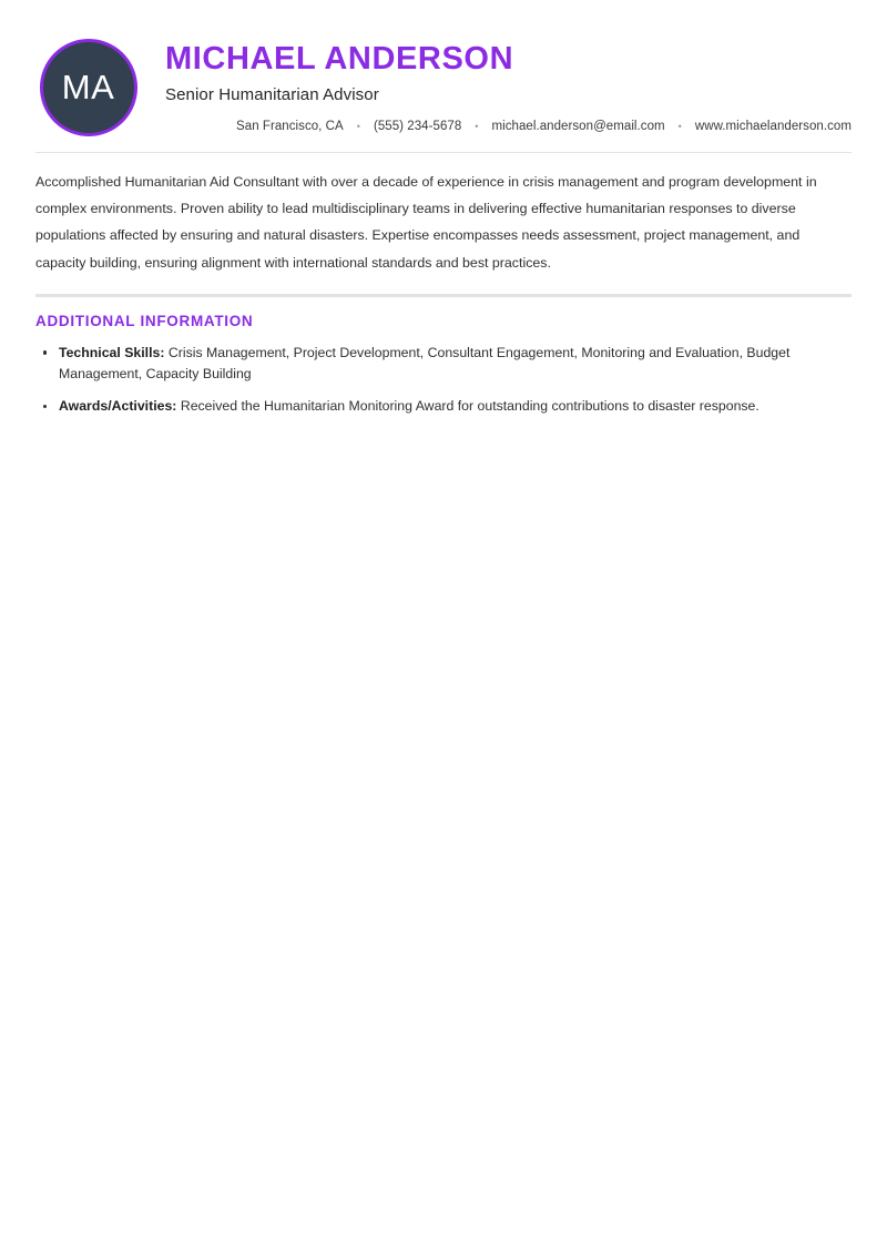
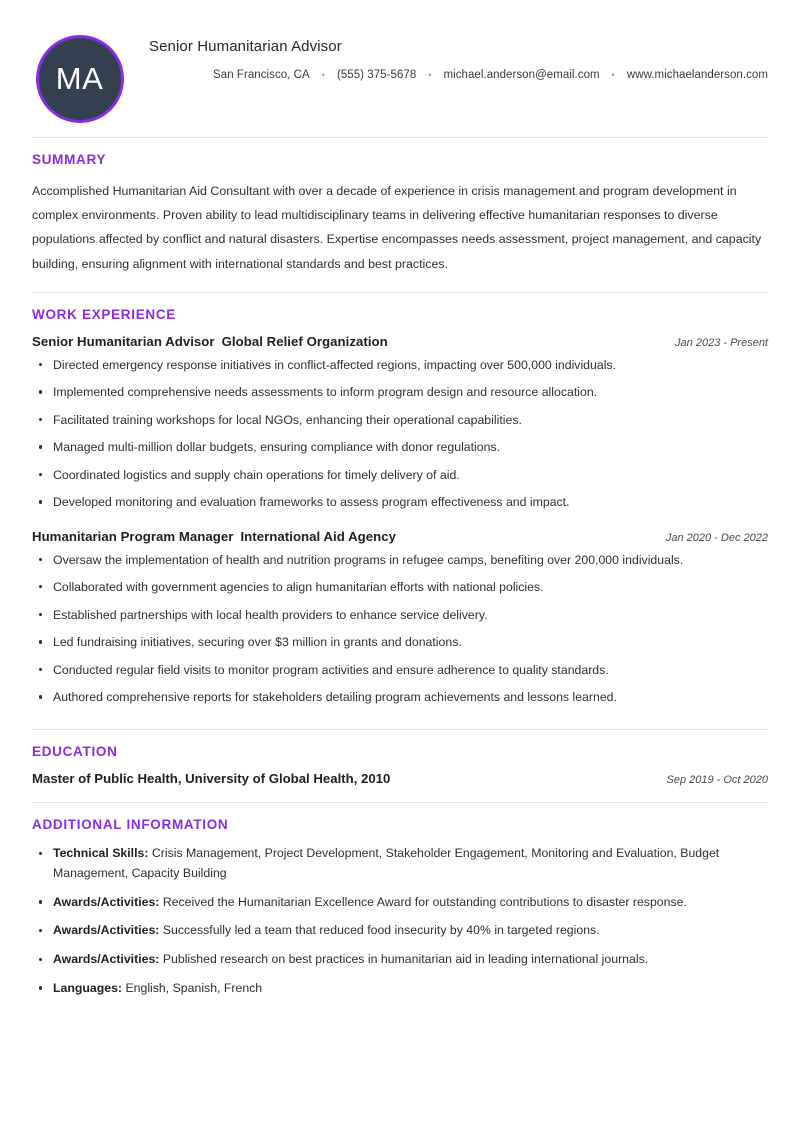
  MA
- MICHAEL ANDERSON
  Senior Humanitarian Advisor
  San Francisco, CA
  •
- (555) 234-5678
+ (555) 375-5678
  •
  michael.anderson@email.com
  •
  www.michaelanderson.com
+ SUMMARY
- Accomplished Humanitarian Aid Consultant with over a decade of experience in crisis management and program development in complex environments. Proven ability to lead multidisciplinary teams in delivering effective humanitarian responses to diverse populations affected by ensuring and natural disasters. Expertise encompasses needs assessment, project management, and capacity building, ensuring alignment with international standards and best practices.
+ Accomplished Humanitarian Aid Consultant with over a decade of experience in crisis management and program development in complex environments. Proven ability to lead multidisciplinary teams in delivering effective humanitarian responses to diverse populations affected by conflict and natural disasters. Expertise encompasses needs assessment, project management, and capacity building, ensuring alignment with international standards and best practices.
+ WORK EXPERIENCE
+ Senior Humanitarian Advisor Global Relief Organization
+ Jan 2023 - Present
+ Directed emergency response initiatives in conflict-affected regions, impacting over 500,000 individuals.
+ Implemented comprehensive needs assessments to inform program design and resource allocation.
+ Facilitated training workshops for local NGOs, enhancing their operational capabilities.
+ Managed multi-million dollar budgets, ensuring compliance with donor regulations.
+ Coordinated logistics and supply chain operations for timely delivery of aid.
+ Developed monitoring and evaluation frameworks to assess program effectiveness and impact.
+ Humanitarian Program Manager International Aid Agency
+ Jan 2020 - Dec 2022
+ Oversaw the implementation of health and nutrition programs in refugee camps, benefiting over 200,000 individuals.
+ Collaborated with government agencies to align humanitarian efforts with national policies.
+ Established partnerships with local health providers to enhance service delivery.
+ Led fundraising initiatives, securing over $3 million in grants and donations.
+ Conducted regular field visits to monitor program activities and ensure adherence to quality standards.
+ Authored comprehensive reports for stakeholders detailing program achievements and lessons learned.
+ EDUCATION
+ Master of Public Health, University of Global Health, 2010
+ Sep 2019 - Oct 2020
  ADDITIONAL INFORMATION
- Technical Skills: Crisis Management, Project Development, Consultant Engagement, Monitoring and Evaluation, Budget Management, Capacity Building
+ Technical Skills: Crisis Management, Project Development, Stakeholder Engagement, Monitoring and Evaluation, Budget Management, Capacity Building
- Awards/Activities: Received the Humanitarian Monitoring Award for outstanding contributions to disaster response.
+ Awards/Activities: Received the Humanitarian Excellence Award for outstanding contributions to disaster response.
+ Awards/Activities: Successfully led a team that reduced food insecurity by 40% in targeted regions.
+ Awards/Activities: Published research on best practices in humanitarian aid in leading international journals.
+ Languages: English, Spanish, French
